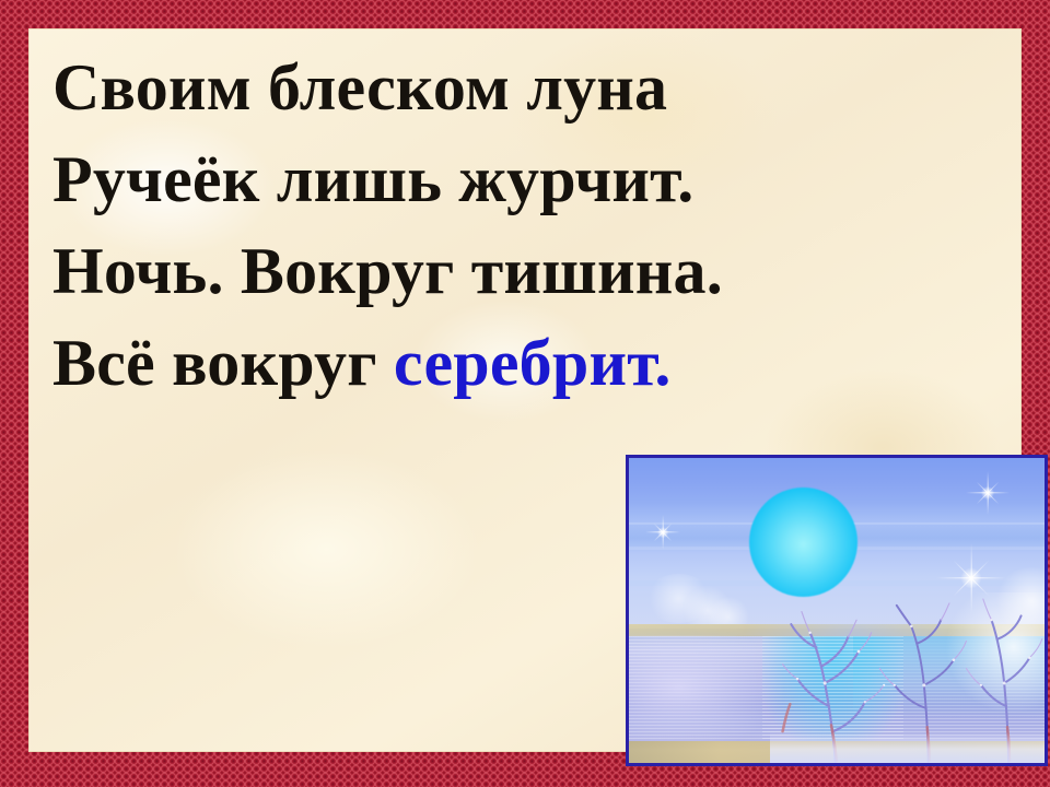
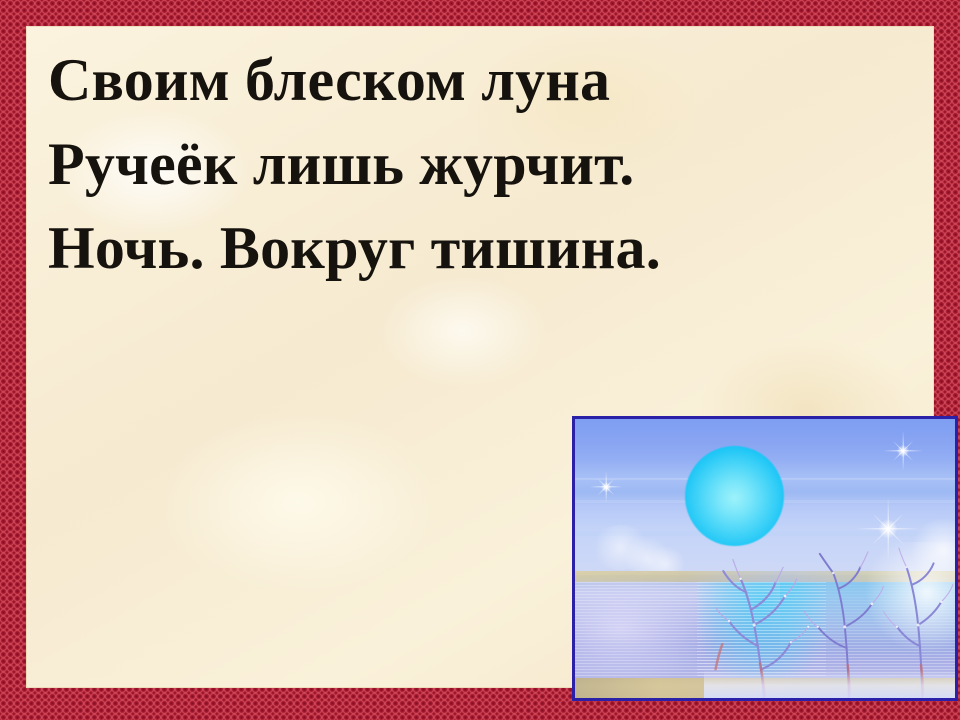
  Своим блеском луна
  Ручеёк лишь журчит.
  Ночь. Вокруг тишина.
- Всё вокруг серебрит.
